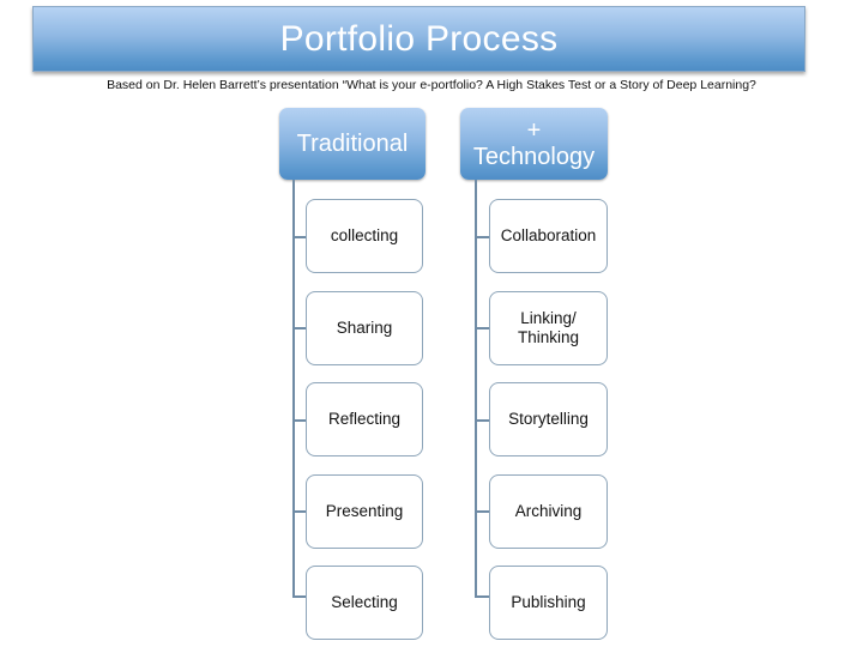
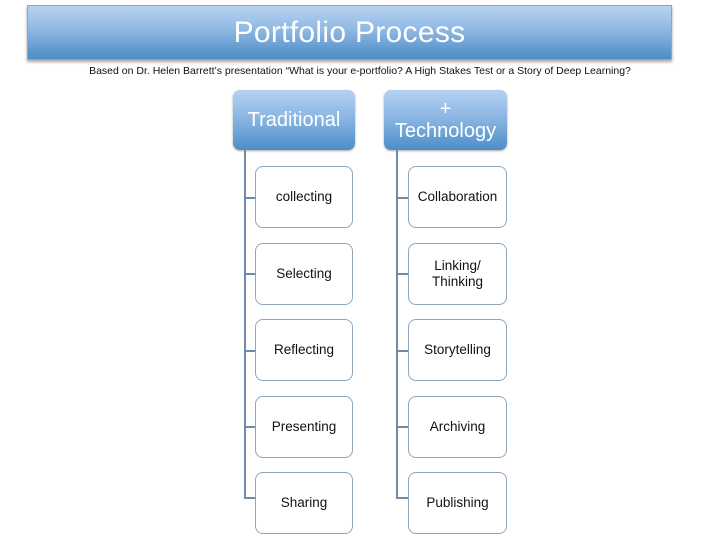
  Portfolio Process
  Based on Dr. Helen Barrett’s presentation “What is your e-portfolio? A High Stakes Test or a Story of Deep Learning?
  Traditional
  collecting
- Sharing
+ Selecting
  Reflecting
  Presenting
- Selecting
+ Sharing
  +
  Technology
  Collaboration
  Linking/
  Thinking
  Storytelling
  Archiving
  Publishing
